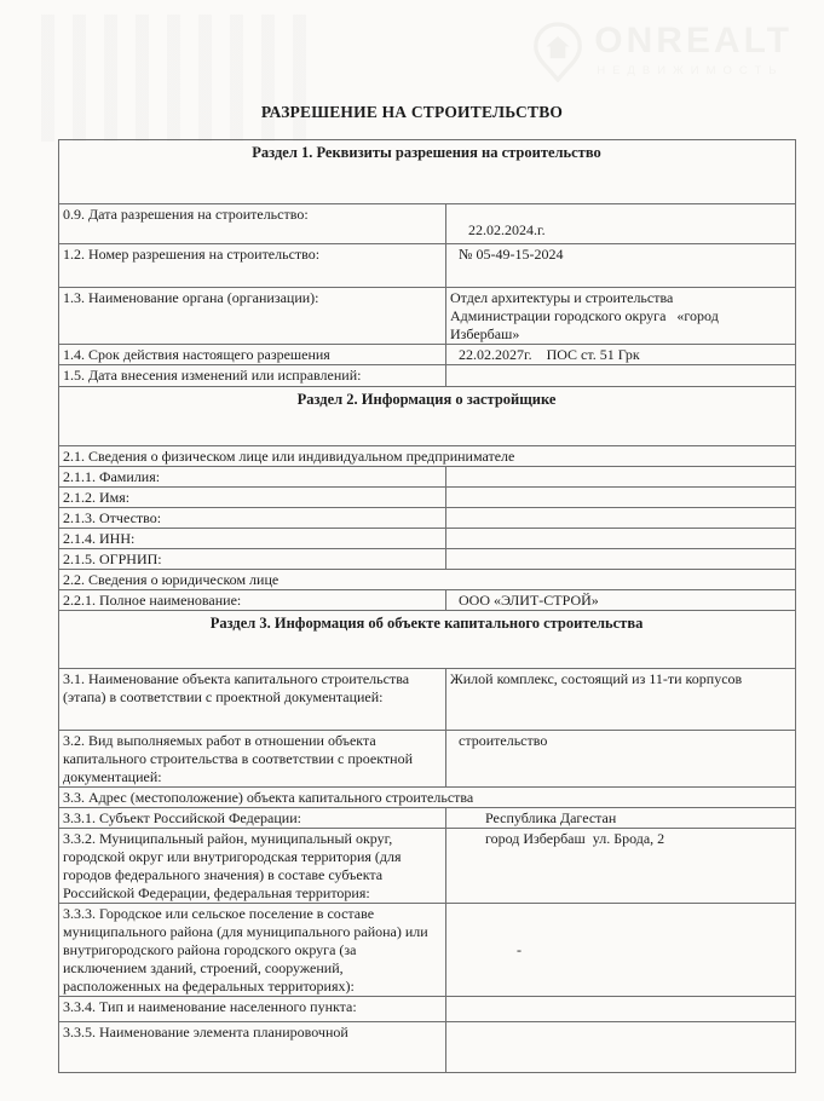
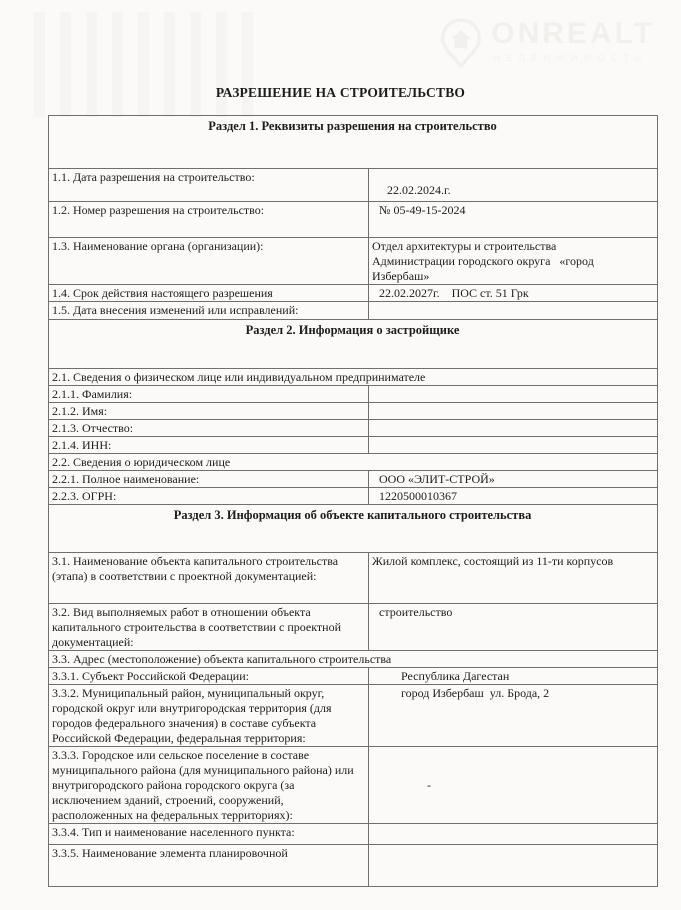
  ШЕНИЕ НА СТРОИТЕЛЬСТВО
  Раздел 1. Реквизиты разрешения на строительство
- 0.9. Дата разрешения на строительство:	22.02.2024.г.
+ 1.1. Дата разрешения на строительство:	22.02.2024.г.
  1.2. Номер разрешения на строительство:	№ 05-49-15-2024
  1.3. Наименование органа (организации):	Отдел архитектуры и строительства Администрации городского округа «город Избербаш»
  1.4. Срок действия настоящего разрешения	22.02.2027г. ПОС ст. 51 Грк
  1.5. Дата внесения изменений или исправлений:
  Раздел 2. Информация о застройщике
  2.1. Сведения о физическом лице или индивидуальном предпринимателе
  2.1.1. Фамилия:
  2.1.2. Имя:
  2.1.3. Отчество:
  2.1.4. ИНН:
- 2.1.5. ОГРНИП:
  2.2. Сведения о юридическом лице
  2.2.1. Полное наименование:	ООО «ЭЛИТ-СТРОЙ»
+ 2.2.3. ОГРН:	1220500010367
  Раздел 3. Информация об объекте капитального строительства
  3.1. Наименование объекта капитального строительства (этапа) в соответствии с проектной документацией:	Жилой комплекс, состоящий из 11-ти корпусов
  3.2. Вид выполняемых работ в отношении объекта капитального строительства в соответствии с проектной документацией:	строительство
  3.3. Адрес (местоположение) объекта капитального строительства
  3.3.1. Субъект Российской Федерации:	Республика Дагестан
  3.3.2. Муниципальный район, муниципальный округ, городской округ или внутригородская территория (для городов федерального значения) в составе субъекта Российской Федерации, федеральная территория:	город Избербаш ул. Брода, 2
  3.3.3. Городское или сельское поселение в составе муниципального района (для муниципального района) или внутригородского района городского округа (за исключением зданий, строений, сооружений, расположенных на федеральных территориях):	-
  3.3.4. Тип и наименование населенного пункта:
  3.3.5. Наименование элемента планировочной
